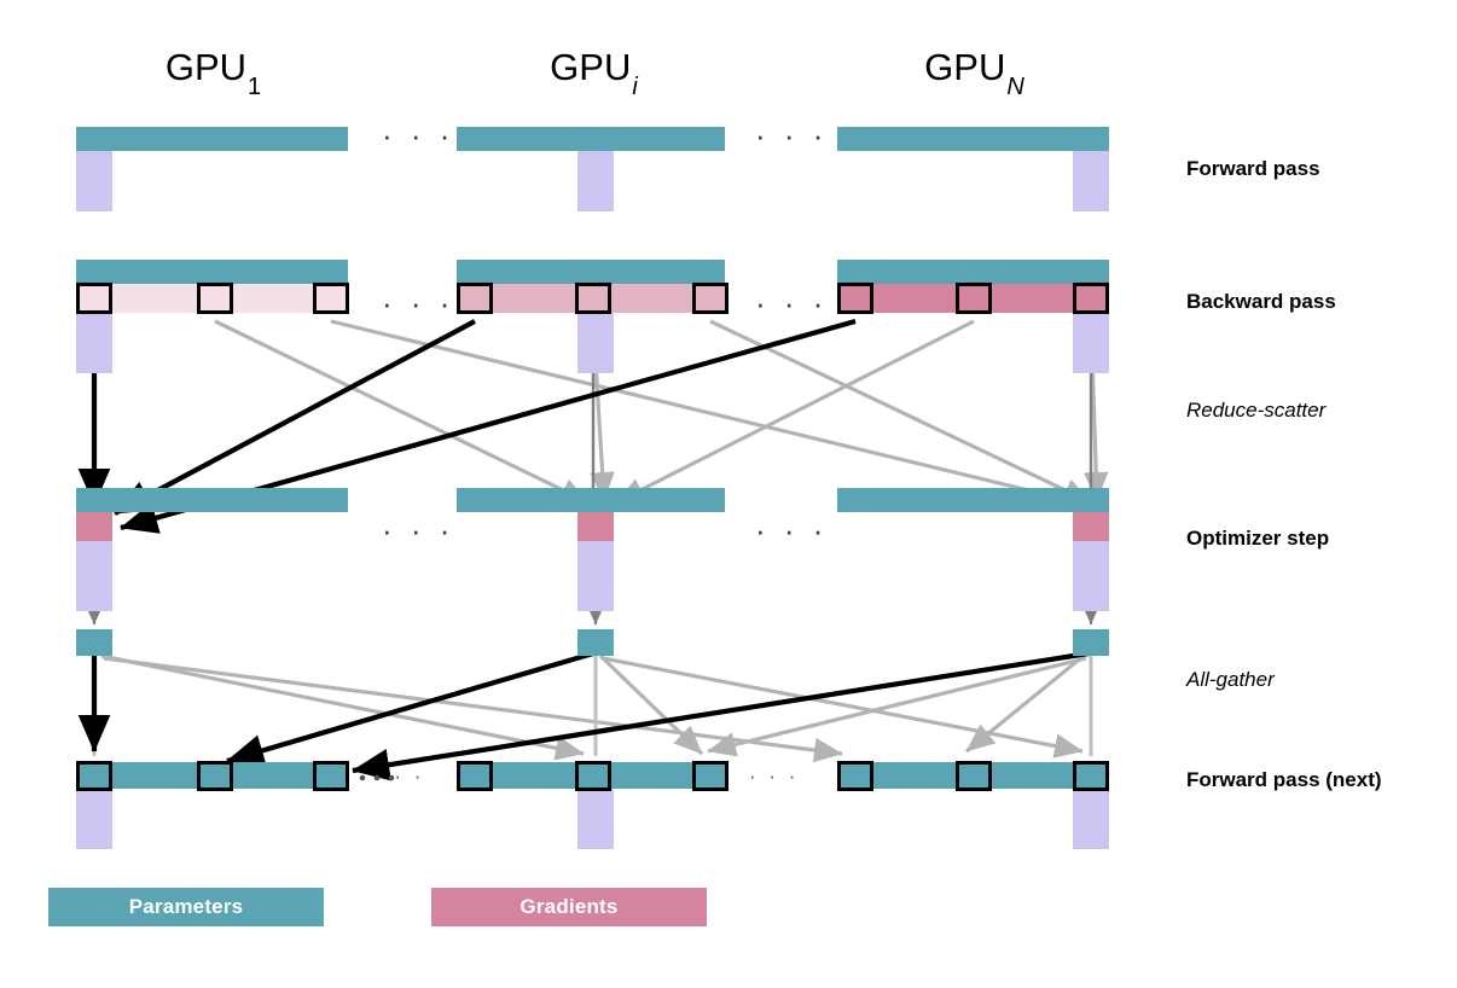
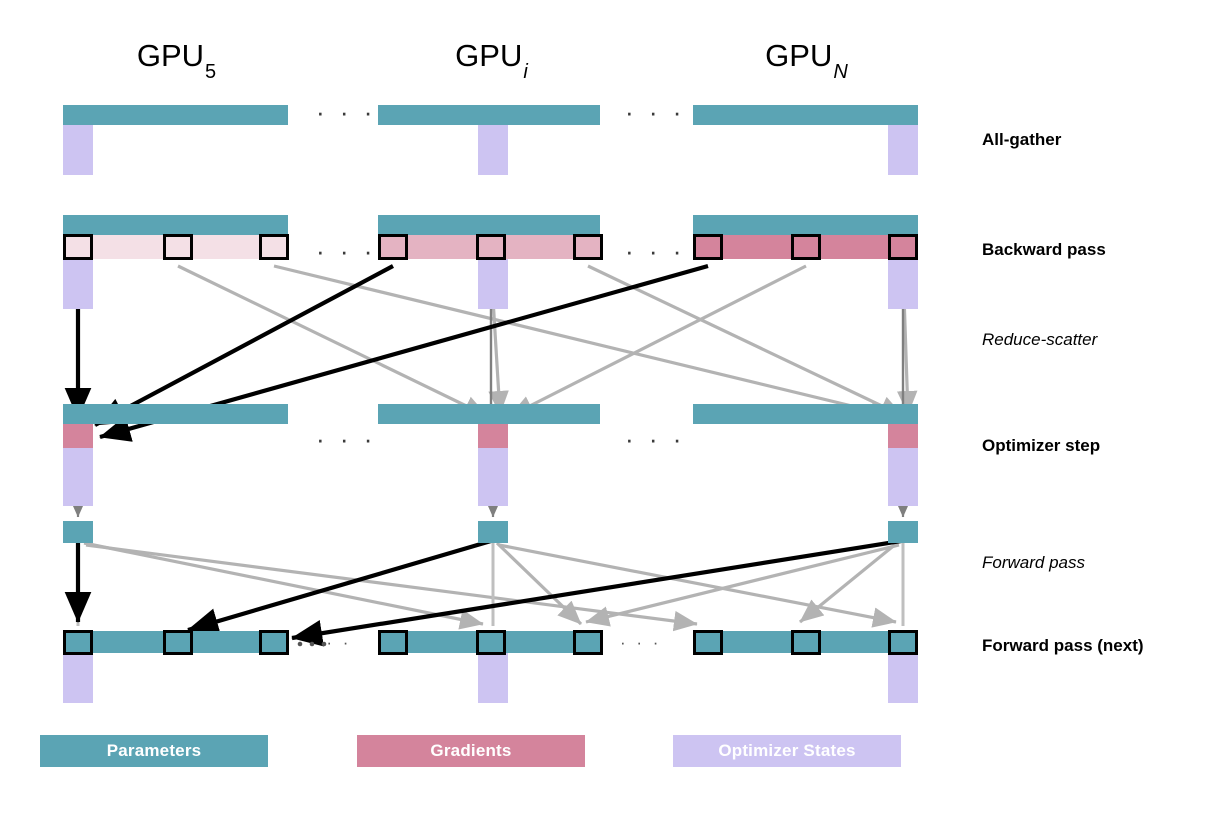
- GPU1
+ GPU5
  GPUi
  GPUN
  · · ·
  · · ·
  · · ·
  · · ·
  · · ·
  · · ·
  · · ·
  · · ·
- Forward pass
+ All-gather
  Backward pass
  Reduce-scatter
  Optimizer step
- All-gather
+ Forward pass
  Forward pass (next)
  Parameters
  Gradients
+ Optimizer States
